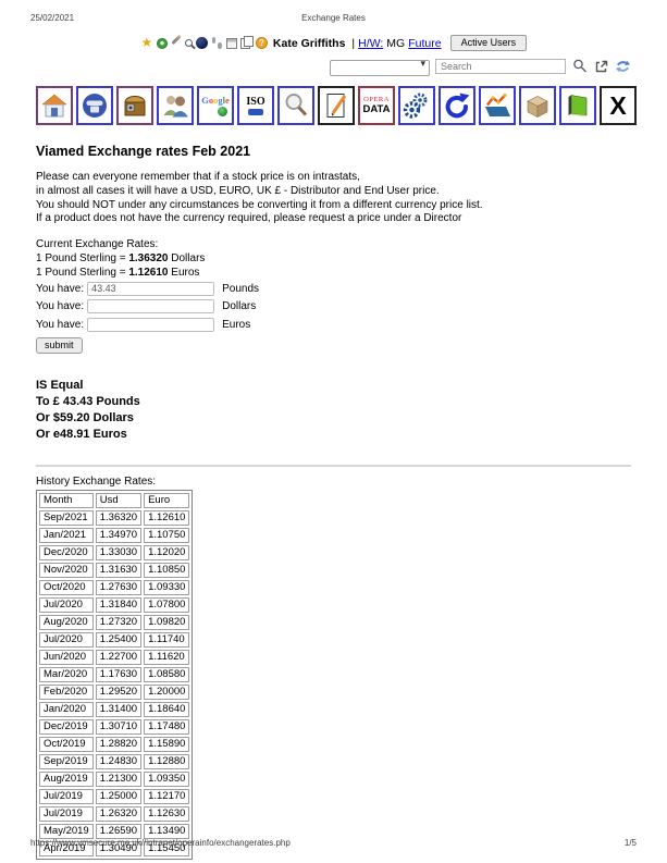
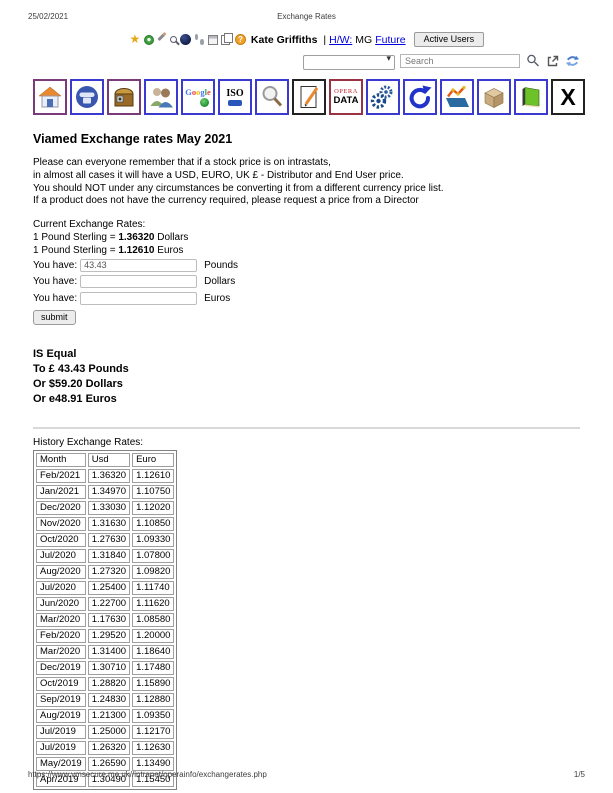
  25/02/2021
  Exchange Rates
  ★
  ?
  Kate Griffiths
  |
  H/W:
  MG
  Future
  Active Users
  Search
  Google
  ISO
  DATA
  X
- Viamed Exchange rates Feb 2021
+ Viamed Exchange rates May 2021
  Please can everyone remember that if a stock price is on intrastats,
  in almost all cases it will have a USD, EURO, UK £ - Distributor and End User price.
  You should NOT under any circumstances be converting it from a different currency price list.
- If a product does not have the currency required, please request a price under a Director
+ If a product does not have the currency required, please request a price from a Director
  Current Exchange Rates:
  1 Pound Sterling = 1.36320 Dollars
  1 Pound Sterling = 1.12610 Euros
  You have:
  43.43
  Pounds
  You have:
  Dollars
  You have:
  Euros
  submit
  IS Equal
  To £ 43.43 Pounds
  Or $59.20 Dollars
  Or e48.91 Euros
  History Exchange Rates:
  Month	Usd	Euro
- Sep/2021	1.36320	1.12610
+ Feb/2021	1.36320	1.12610
  Jan/2021	1.34970	1.10750
  Dec/2020	1.33030	1.12020
  Nov/2020	1.31630	1.10850
  Oct/2020	1.27630	1.09330
  Jul/2020	1.31840	1.07800
  Aug/2020	1.27320	1.09820
  Jul/2020	1.25400	1.11740
  Jun/2020	1.22700	1.11620
  Mar/2020	1.17630	1.08580
  Feb/2020	1.29520	1.20000
- Jan/2020	1.31400	1.18640
+ Mar/2020	1.31400	1.18640
  Dec/2019	1.30710	1.17480
  Oct/2019	1.28820	1.15890
  Sep/2019	1.24830	1.12880
  Aug/2019	1.21300	1.09350
  Jul/2019	1.25000	1.12170
  Jul/2019	1.26320	1.12630
  May/2019	1.26590	1.13490
  Apr/2019	1.30490	1.15450
  https://www.vmsecure.me.uk//intranet/operainfo/exchangerates.php
  1/5
